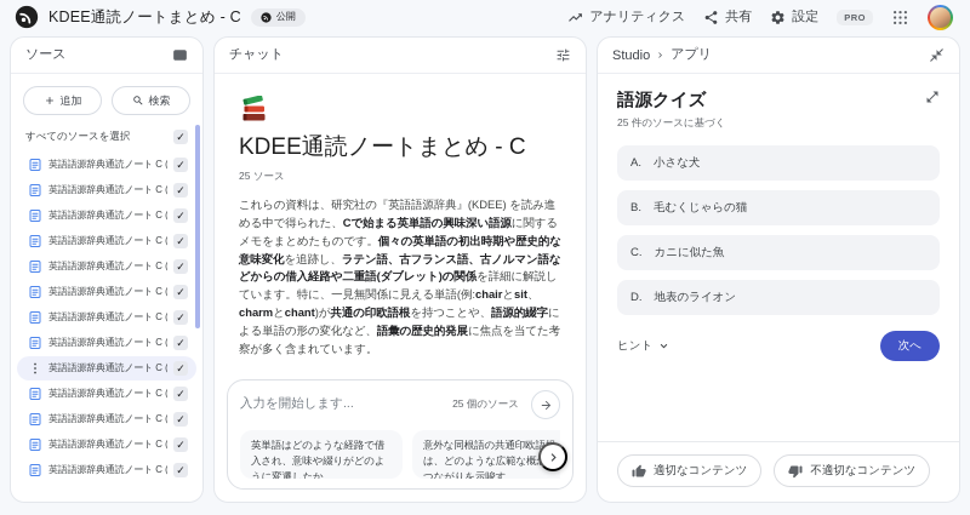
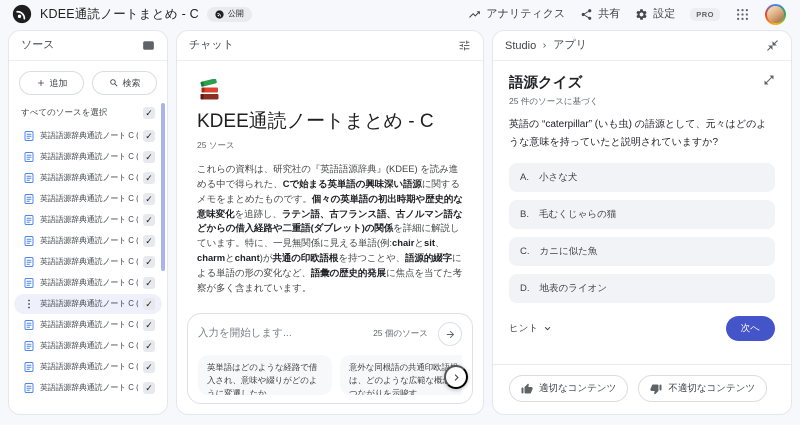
  KDEE通読ノートまとめ - C
  公開
  アナリティクス
  共有
  設定
  PRO
  ソース
  追加
  検索
  すべてのソースを選択
  ✓
  英語語源辞典通読ノート C (
  ✓
  英語語源辞典通読ノート C (
  ✓
  英語語源辞典通読ノート C (
  ✓
  英語語源辞典通読ノート C (
  ✓
  英語語源辞典通読ノート C (
  ✓
  英語語源辞典通読ノート C (
  ✓
  ✓
  英語語源辞典通読ノート C (
  ✓
  英語語源辞典通読ノート C (
  ✓
  英語語源辞典通読ノート C (
  ✓
  英語語源辞典通読ノート C (
  ✓
  ✓
  英語語源辞典通読ノート C (
  ✓
  チャット
  KDEE通読ノートまとめ - C
  25 ソース
  これらの資料は、研究社の『英語語源辞典』(KDEE) を読み進める中で得られた、Cで始まる英単語の興味深い語源に関するメモをまとめたものです。個々の英単語の初出時期や歴史的な意味変化を追跡し、ラテン語、古フランス語、古ノルマン語などからの借入経路や二重語(ダブレット)の関係を詳細に解説しています。特に、一見無関係に見える単語(例:chairとsit、charmとchant)が共通の印欧語根を持つことや、語源的綴字による単語の形の変化など、語彙の歴史的発展に焦点を当てた考察が多く含まれています。
  入力を開始します...
  25 個のソース
  英単語はどのような経路で借入され、意味や綴りがどのように変遷したか。
  意外な同根語の共通印欧語は、どのような広範な概つながりを示唆す
  Studio
  アプリ
  語源クイズ
  25 件のソースに基づく
+ 英語の “caterpillar” (いも虫) の語源として、元々はどのような意味を持っていたと説明されていますか?
  A.
  小さな犬
  B.
  毛むくじゃらの猫
  C.
  カニに似た魚
  D.
  地表のライオン
  ヒント
  次へ
  適切なコンテンツ
  不適切なコンテンツ
